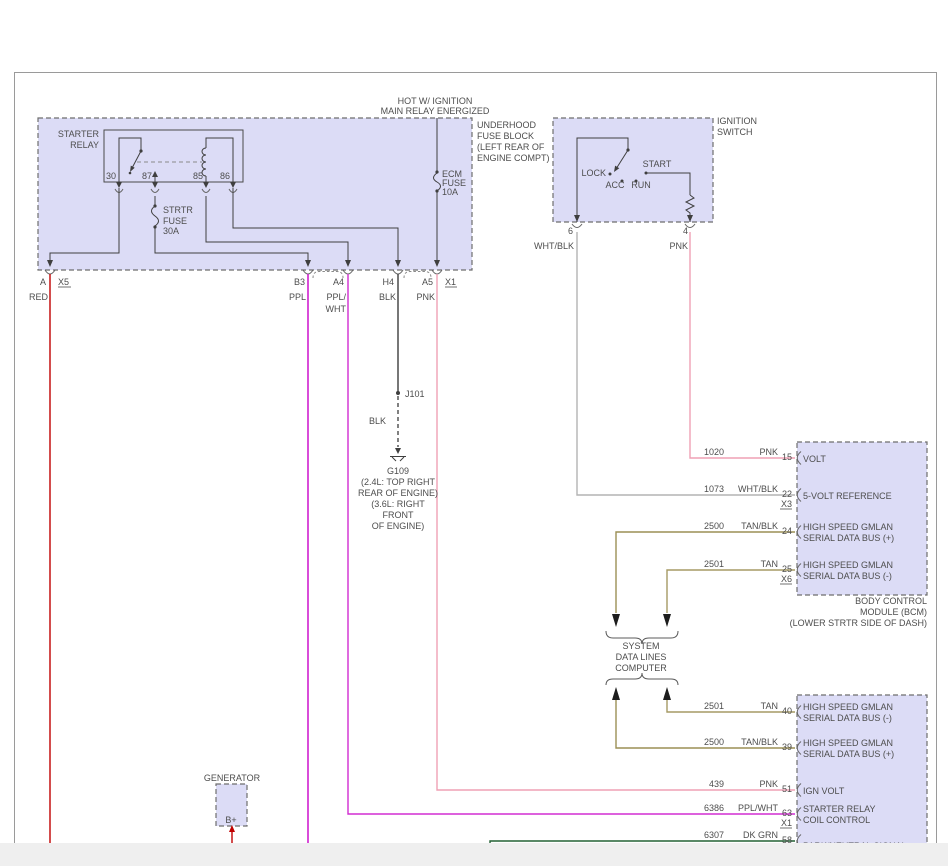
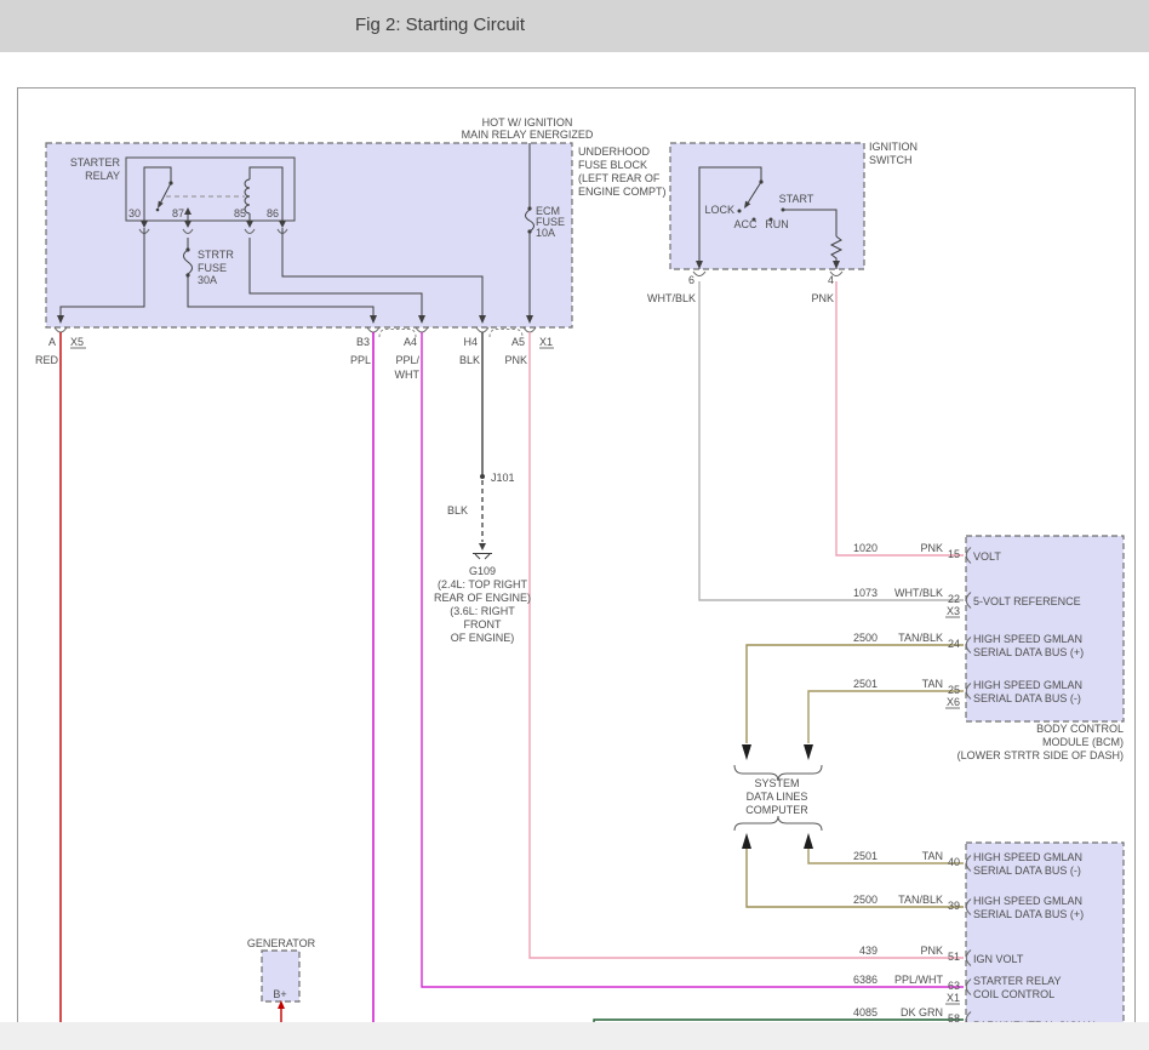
+ Fig 2: Starting Circuit
  HOT W/ IGNITION
  MAIN RELAY ENERGIZED
  UNDERHOOD
  FUSE BLOCK
  (LEFT REAR OF
  ENGINE COMPT)
  STARTER
  RELAY
  30
  87
  85
  86
  STRTR
  FUSE
  30A
  ECM
  FUSE
  10A
  A
  X5
  RED
  B3
  PPL
  A4
  PPL/
  WHT
  H4
  BLK
  A5
  X1
  PNK
  IGNITION
  SWITCH
  LOCK
  ACC
  RUN
  START
  6
  4
  WHT/BLK
  PNK
  J101
  BLK
  G109
  (2.4L: TOP RIGHT
  REAR OF ENGINE)
  (3.6L: RIGHT
  FRONT
  OF ENGINE)
  1020
  PNK
  15
  VOLT
  1073
  WHT/BLK
  22
  X3
  5-VOLT REFERENCE
  2500
  TAN/BLK
  24
  HIGH SPEED GMLAN
  SERIAL DATA BUS (+)
  2501
  TAN
  25
  X6
  HIGH SPEED GMLAN
  SERIAL DATA BUS (-)
  BODY CONTROL
  MODULE (BCM)
  (LOWER STRTR SIDE OF DASH)
  SYSTEM
  DATA LINES
  COMPUTER
  2501
  TAN
  40
  HIGH SPEED GMLAN
  SERIAL DATA BUS (-)
  2500
  TAN/BLK
  39
  HIGH SPEED GMLAN
  SERIAL DATA BUS (+)
  439
  PNK
  51
  IGN VOLT
  6386
  PPL/WHT
  63
  X1
  STARTER RELAY
  COIL CONTROL
- 6307
+ 4085
  DK GRN
  58
  GENERATOR
  B+
